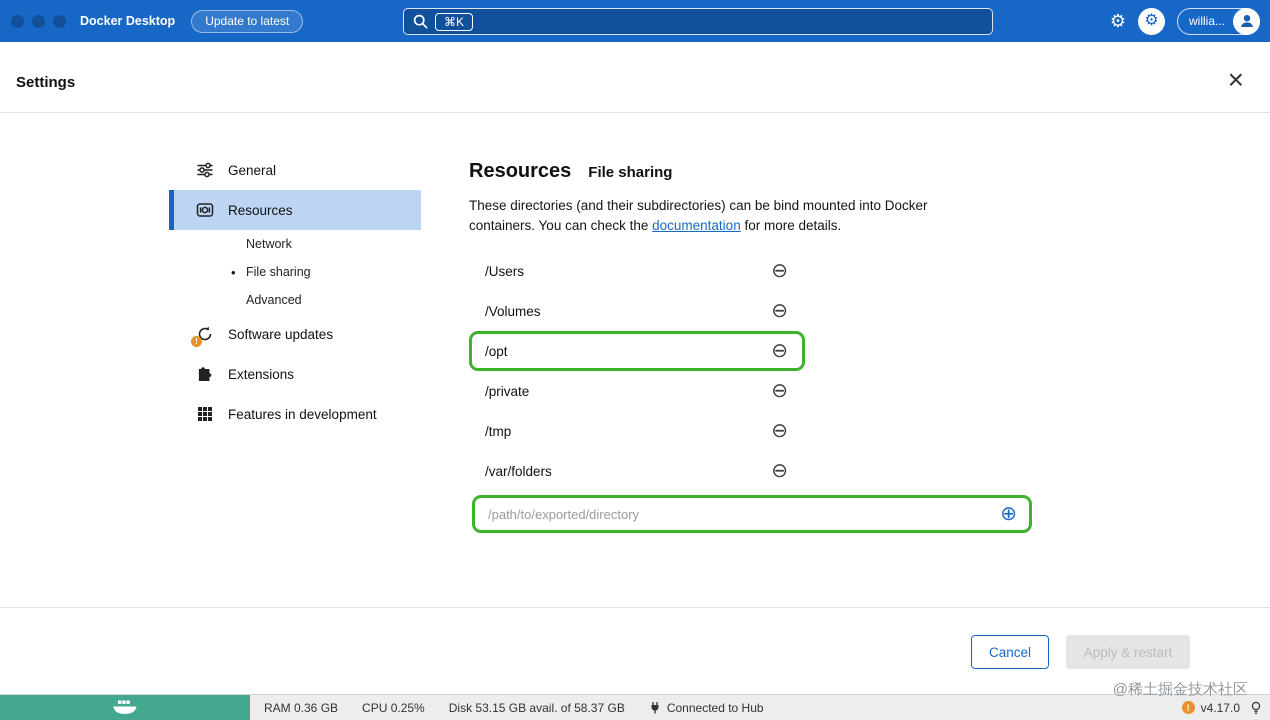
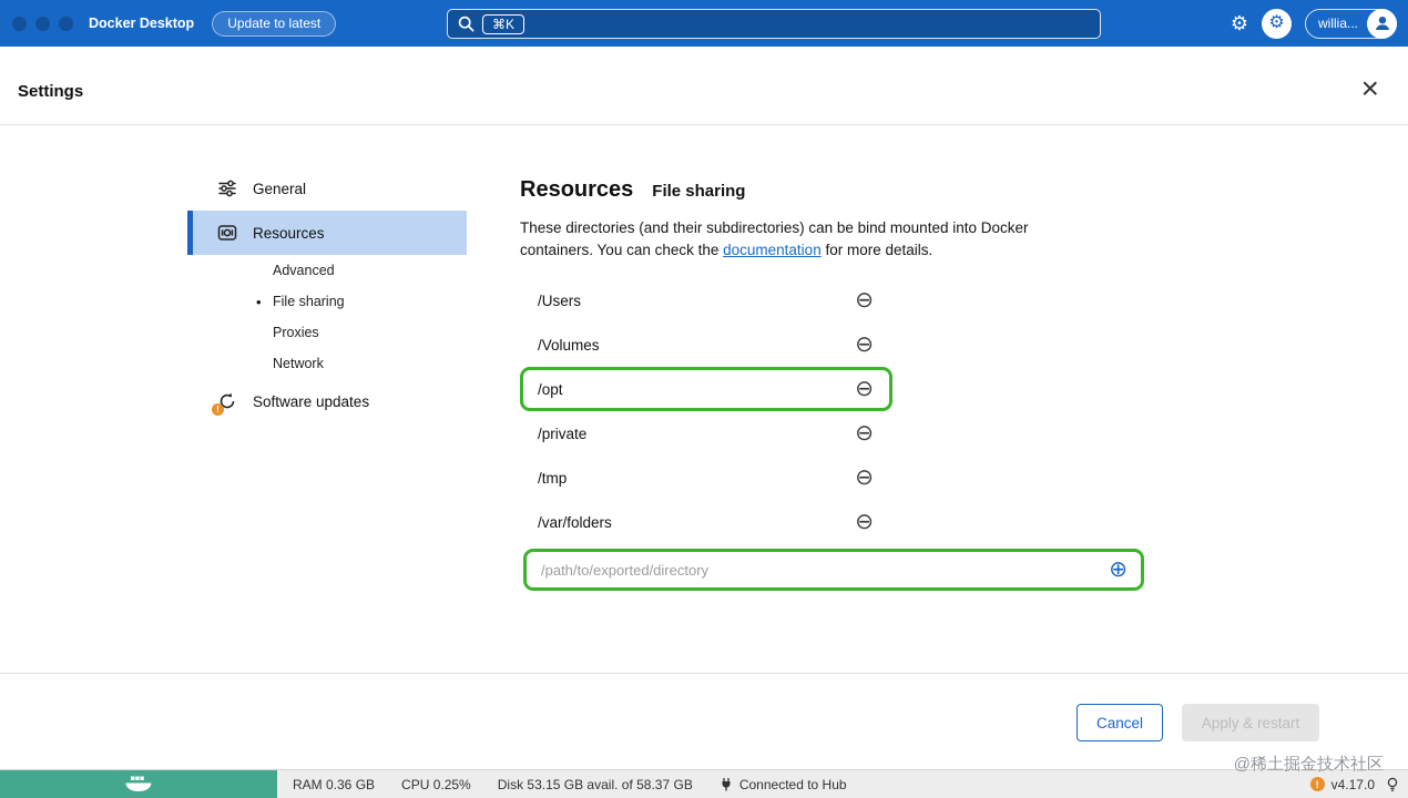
  Docker Desktop
  Update to latest
  ⌘K
  ⚙
  ⚙
  willia...
  Settings
  ×
  General
  Resources
- Network
+ Advanced
  •
  File sharing
+ Proxies
- Advanced
+ Network
  !
  Software updates
- Extensions
- Features in development
  Resources
  File sharing
  These directories (and their subdirectories) can be bind mounted into Docker containers. You can check the documentation for more details.
  /Users
  ⊖
  /Volumes
  ⊖
  /opt
  ⊖
  /private
  ⊖
  /tmp
  ⊖
  /var/folders
  ⊖
  /path/to/exported/directory
  ⊕
  Cancel
  Apply & restart
  @稀土掘金技术社区
  RAM 0.36 GB
  CPU 0.25%
  Disk 53.15 GB avail. of 58.37 GB
  Connected to Hub
  !
  v4.17.0
